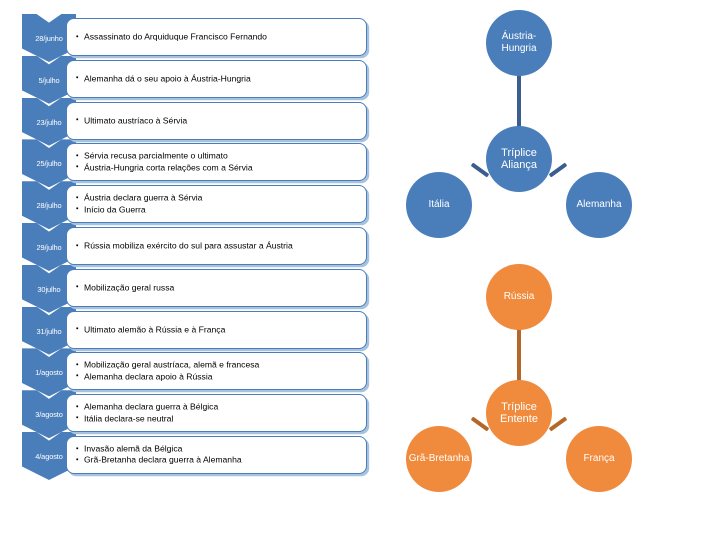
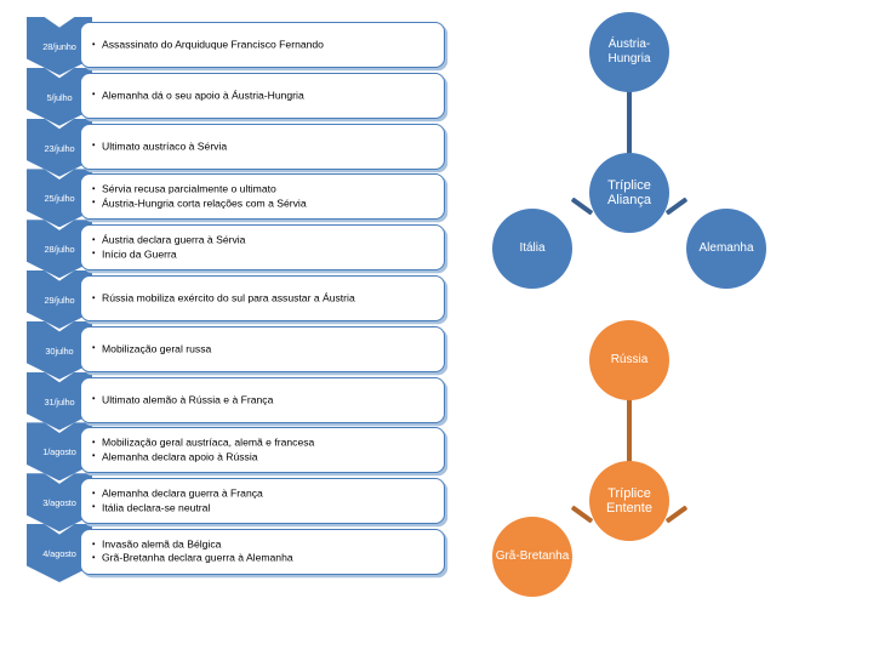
  Assassinato do Arquiduque Francisco Fernando
  28/junho
  Alemanha dá o seu apoio à Áustria-Hungria
  5/julho
  Ultimato austríaco à Sérvia
  23/julho
  Sérvia recusa parcialmente o ultimato
  Áustria-Hungria corta relações com a Sérvia
  25/julho
  Áustria declara guerra à Sérvia
  Início da Guerra
  28/julho
  Rússia mobiliza exército do sul para assustar a Áustria
  29/julho
  Mobilização geral russa
  30julho
  Ultimato alemão à Rússia e à França
  31/julho
  Mobilização geral austríaca, alemã e francesa
  Alemanha declara apoio à Rússia
  1/agosto
- Alemanha declara guerra à Bélgica
+ Alemanha declara guerra à França
  Itália declara-se neutral
  3/agosto
  Invasão alemã da Bélgica
  Grã-Bretanha declara guerra à Alemanha
  4/agosto
  Áustria-Hungria
  Tríplice Aliança
  Itália
  Alemanha
  Rússia
  Tríplice Entente
  Grã-Bretanha
- França
